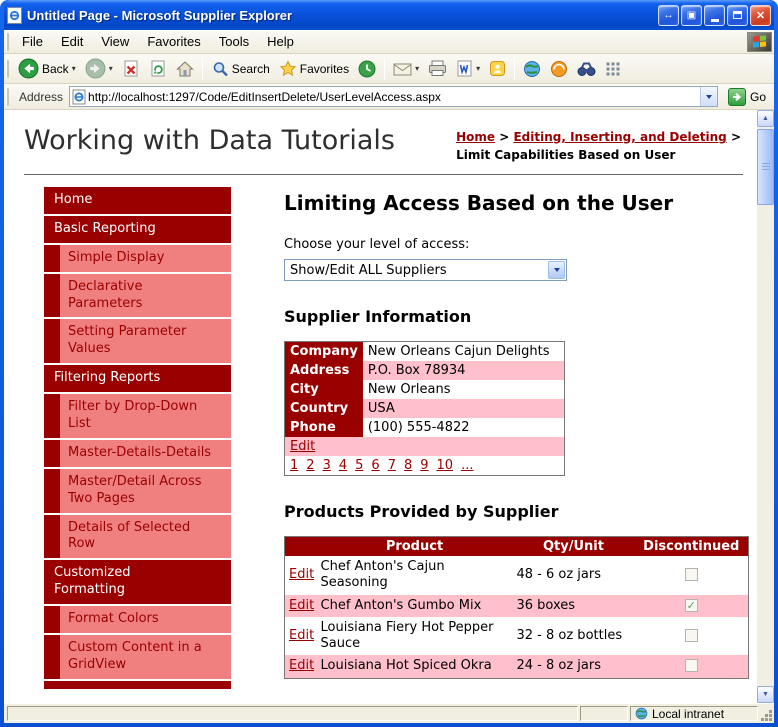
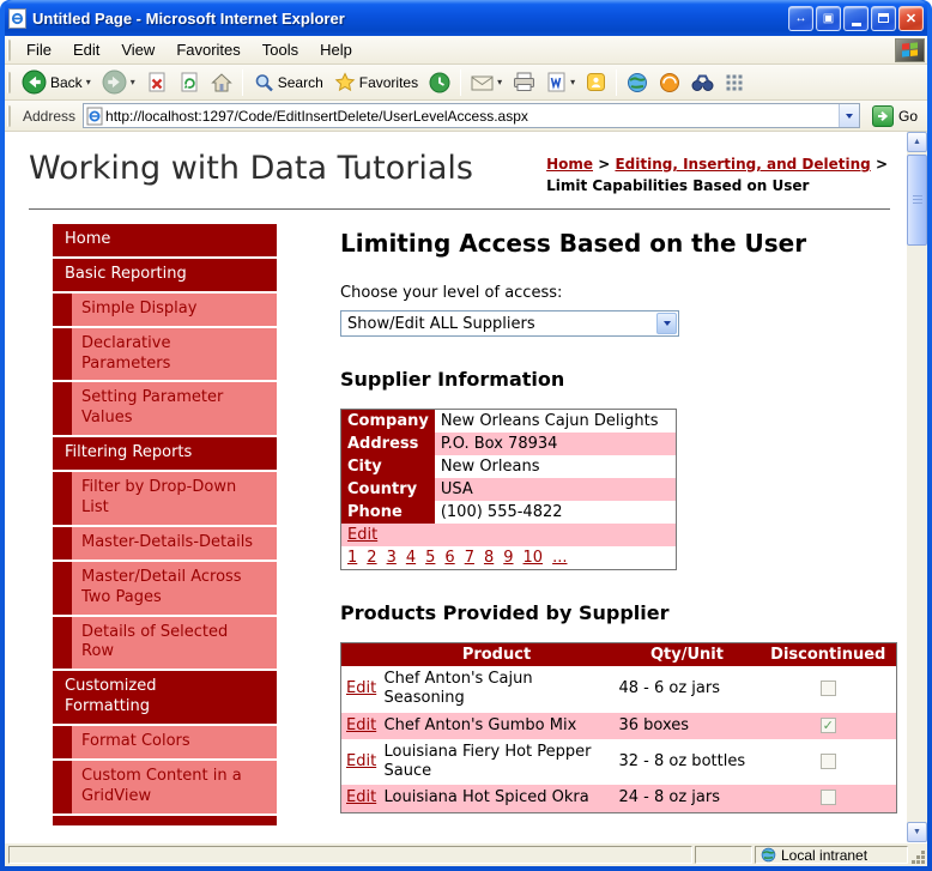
- Untitled Page - Microsoft Supplier Explorer
+ Untitled Page - Microsoft Internet Explorer
  ↔
  ▣
  ✕
  File
  Edit
  View
  Favorites
  Tools
  Help
  Back
  ▾
  ▾
  Search
  Favorites
  ▾
  ▾
  Address
  http://localhost:1297/Code/EditInsertDelete/UserLevelAccess.aspx
  Go
  Working with Data Tutorials
  Home > Editing, Inserting, and Deleting >
  Limit Capabilities Based on User
  Home
  Basic Reporting
  Simple Display
  Declarative Parameters
  Setting Parameter Values
  Filtering Reports
  Filter by Drop-Down List
  Master-Details-Details
  Master/Detail Across Two Pages
  Details of Selected Row
  Customized Formatting
  Format Colors
  Custom Content in a GridView
  Limiting Access Based on the User
  Choose your level of access:
  Show/Edit ALL Suppliers
  Supplier Information
  Company	New Orleans Cajun Delights
  Address	P.O. Box 78934
  City	New Orleans
  Country	USA
  Phone	(100) 555-4822
  Edit
  1 2 3 4 5 6 7 8 9 10 ...
  Products Provided by Supplier
  	Product	Qty/Unit	Discontinued
  Edit	Chef Anton's Cajun Seasoning	48 - 6 oz jars
  Edit	Chef Anton's Gumbo Mix	36 boxes	✓
  Edit	Louisiana Fiery Hot Pepper Sauce	32 - 8 oz bottles
  Edit	Louisiana Hot Spiced Okra	24 - 8 oz jars
  Local intranet
